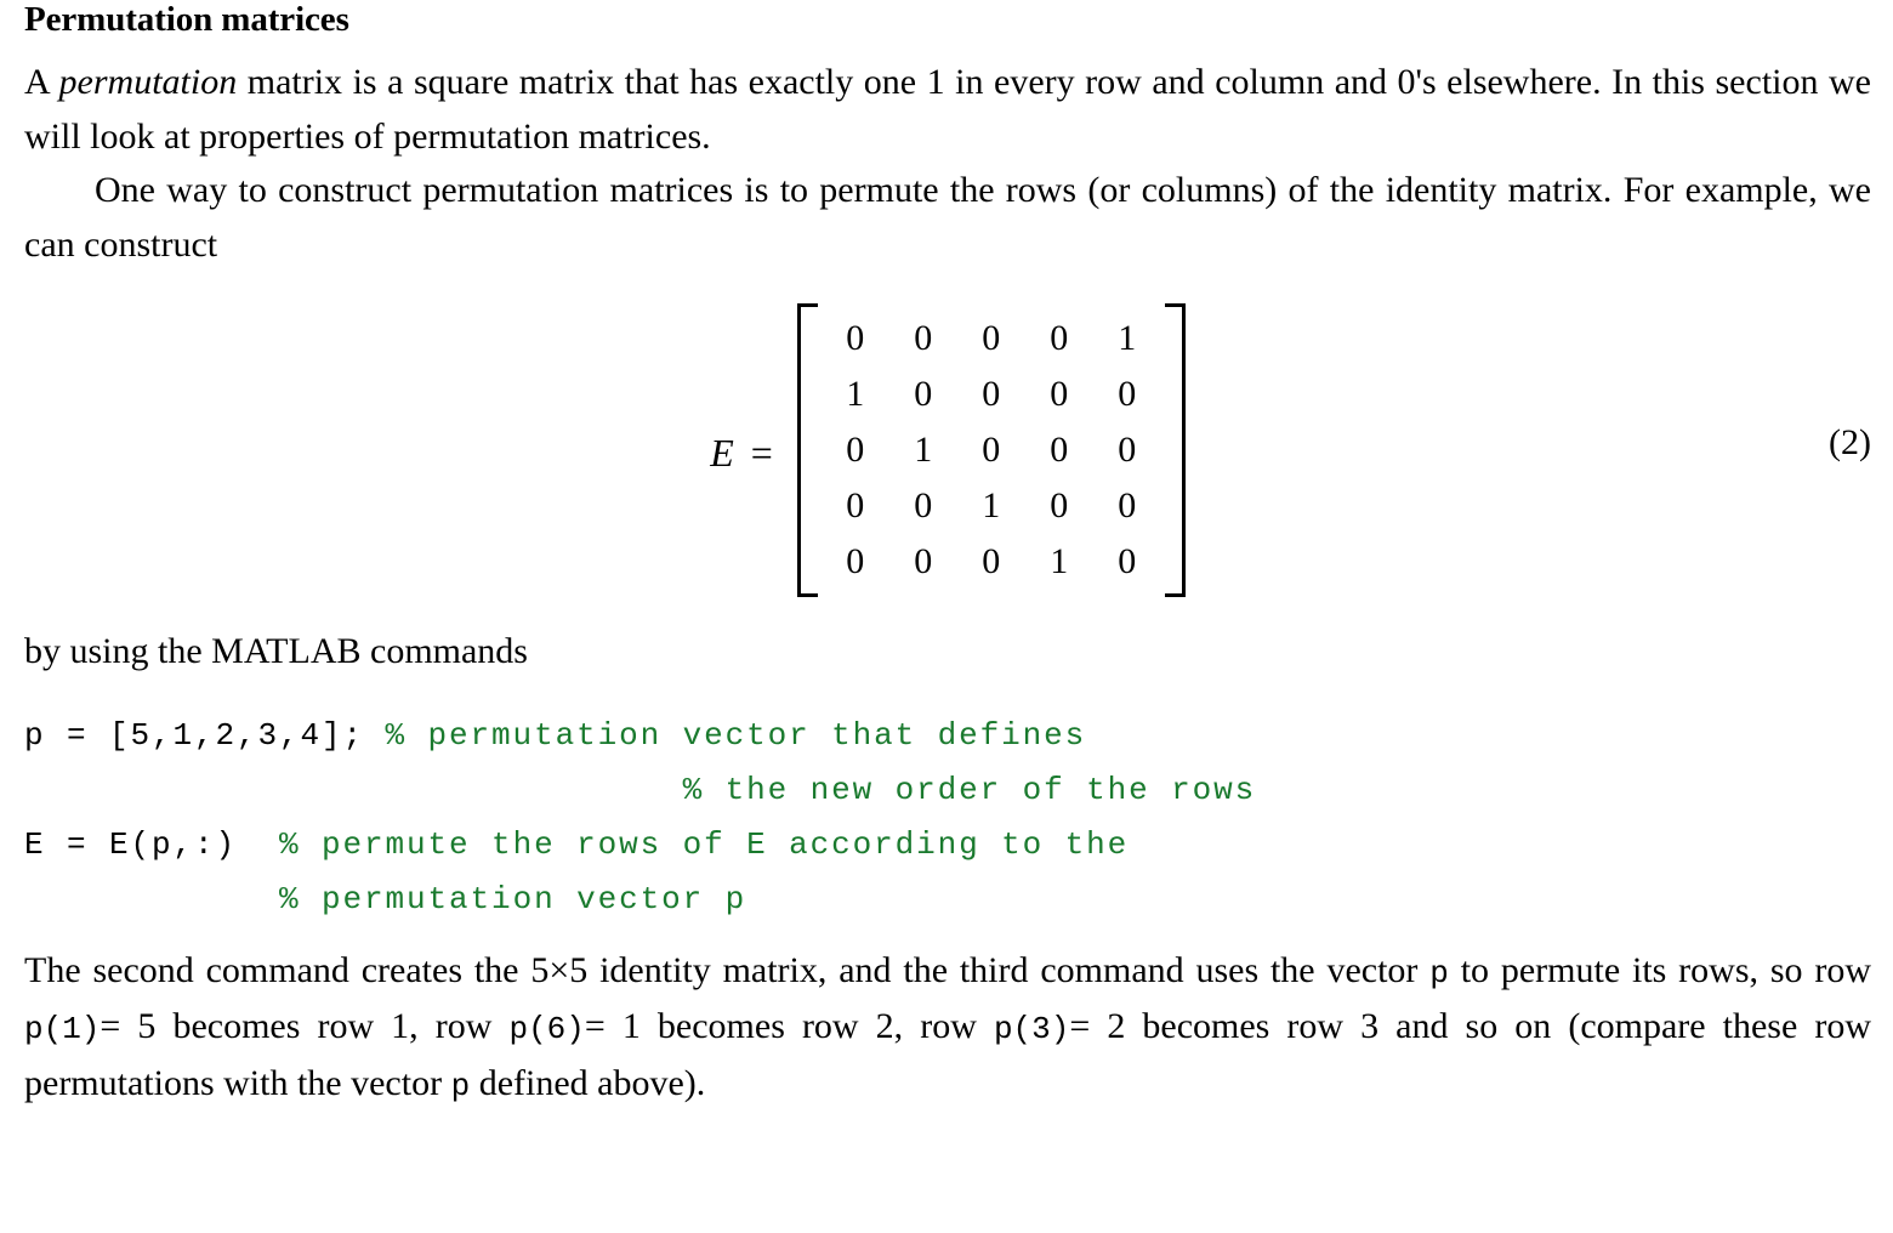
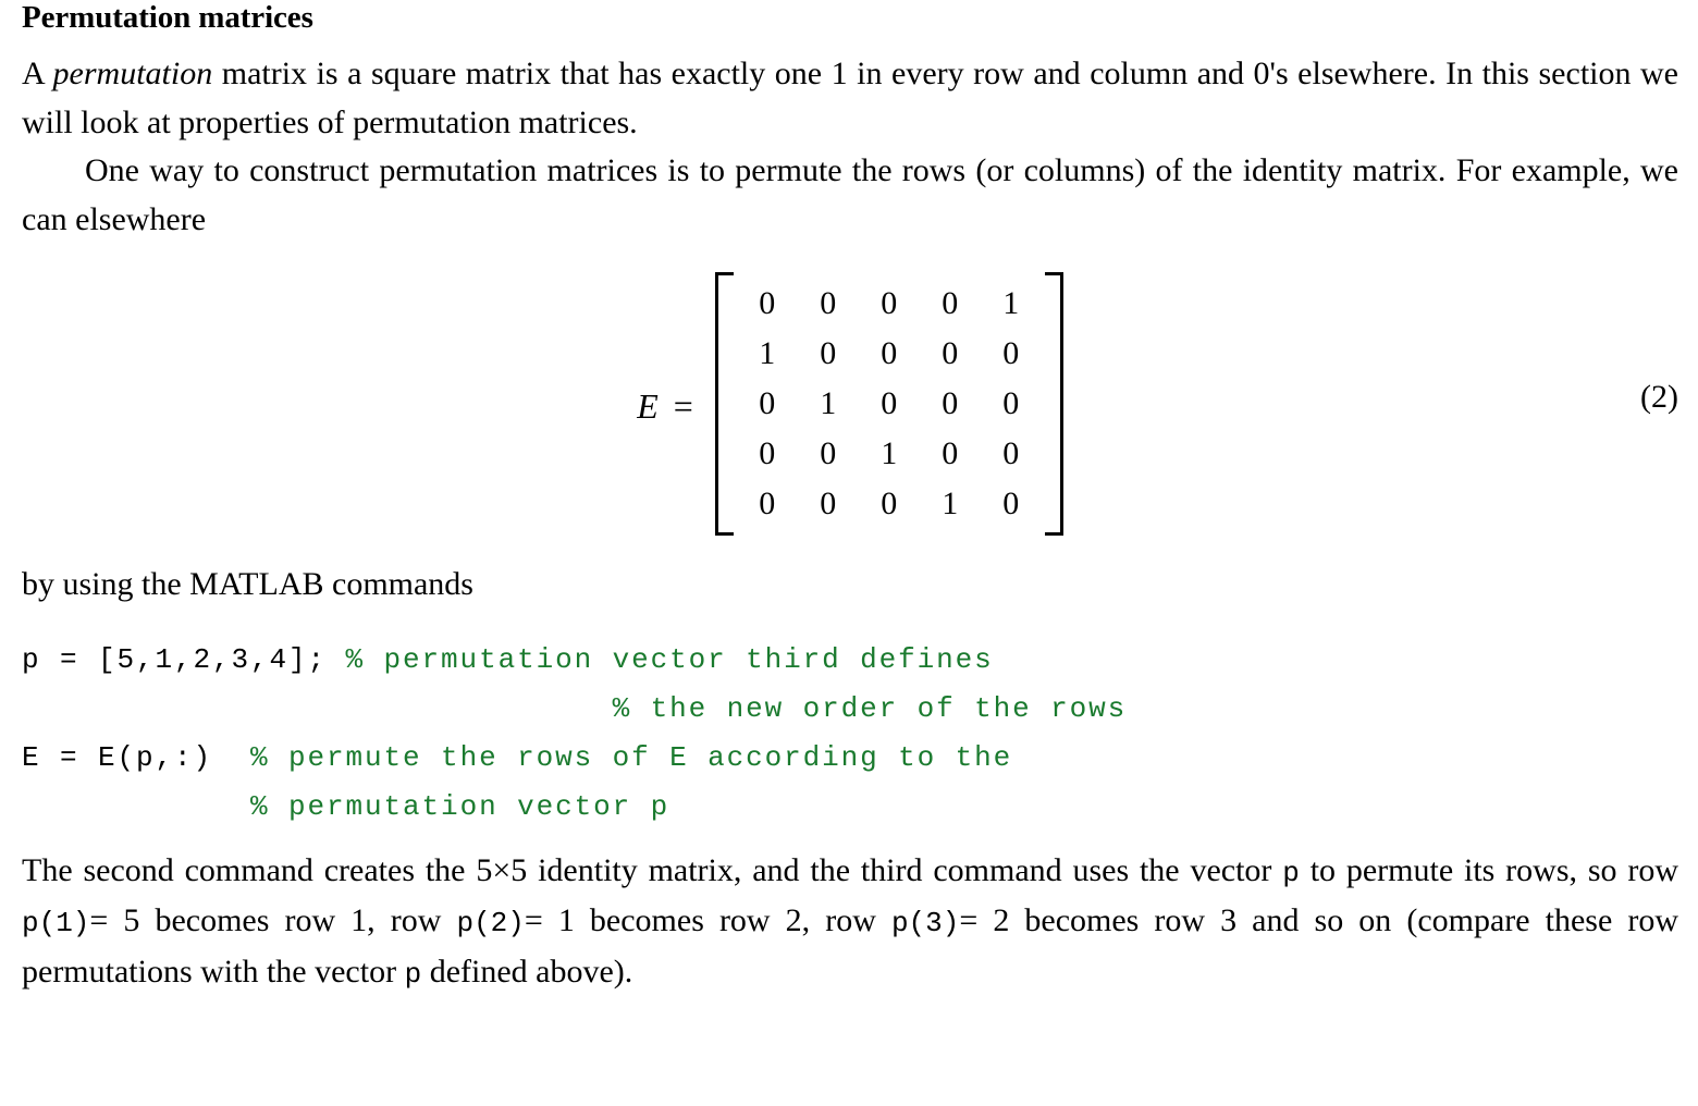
  Permutation matrices
  A permutation matrix is a square matrix that has exactly one 1 in every row and column and 0's elsewhere. In this section we will look at properties of permutation matrices.
- One way to construct permutation matrices is to permute the rows (or columns) of the identity matrix. For example, we can construct
+ One way to construct permutation matrices is to permute the rows (or columns) of the identity matrix. For example, we can elsewhere
  E
  =
  0	0	0	0	1
  1	0	0	0	0
  0	1	0	0	0
  0	0	1	0	0
  0	0	0	1	0
  (2)
  by using the MATLAB commands
- p = [5,1,2,3,4]; % permutation vector that defines
+ p = [5,1,2,3,4]; % permutation vector third defines
  % the new order of the rows
  E = E(p,:) % permute the rows of E according to the
  % permutation vector p
- The second command creates the 5×5 identity matrix, and the third command uses the vector p to permute its rows, so row p(1)= 5 becomes row 1, row p(6)= 1 becomes row 2, row p(3)= 2 becomes row 3 and so on (compare these row permutations with the vector p defined above).
+ The second command creates the 5×5 identity matrix, and the third command uses the vector p to permute its rows, so row p(1)= 5 becomes row 1, row p(2)= 1 becomes row 2, row p(3)= 2 becomes row 3 and so on (compare these row permutations with the vector p defined above).
